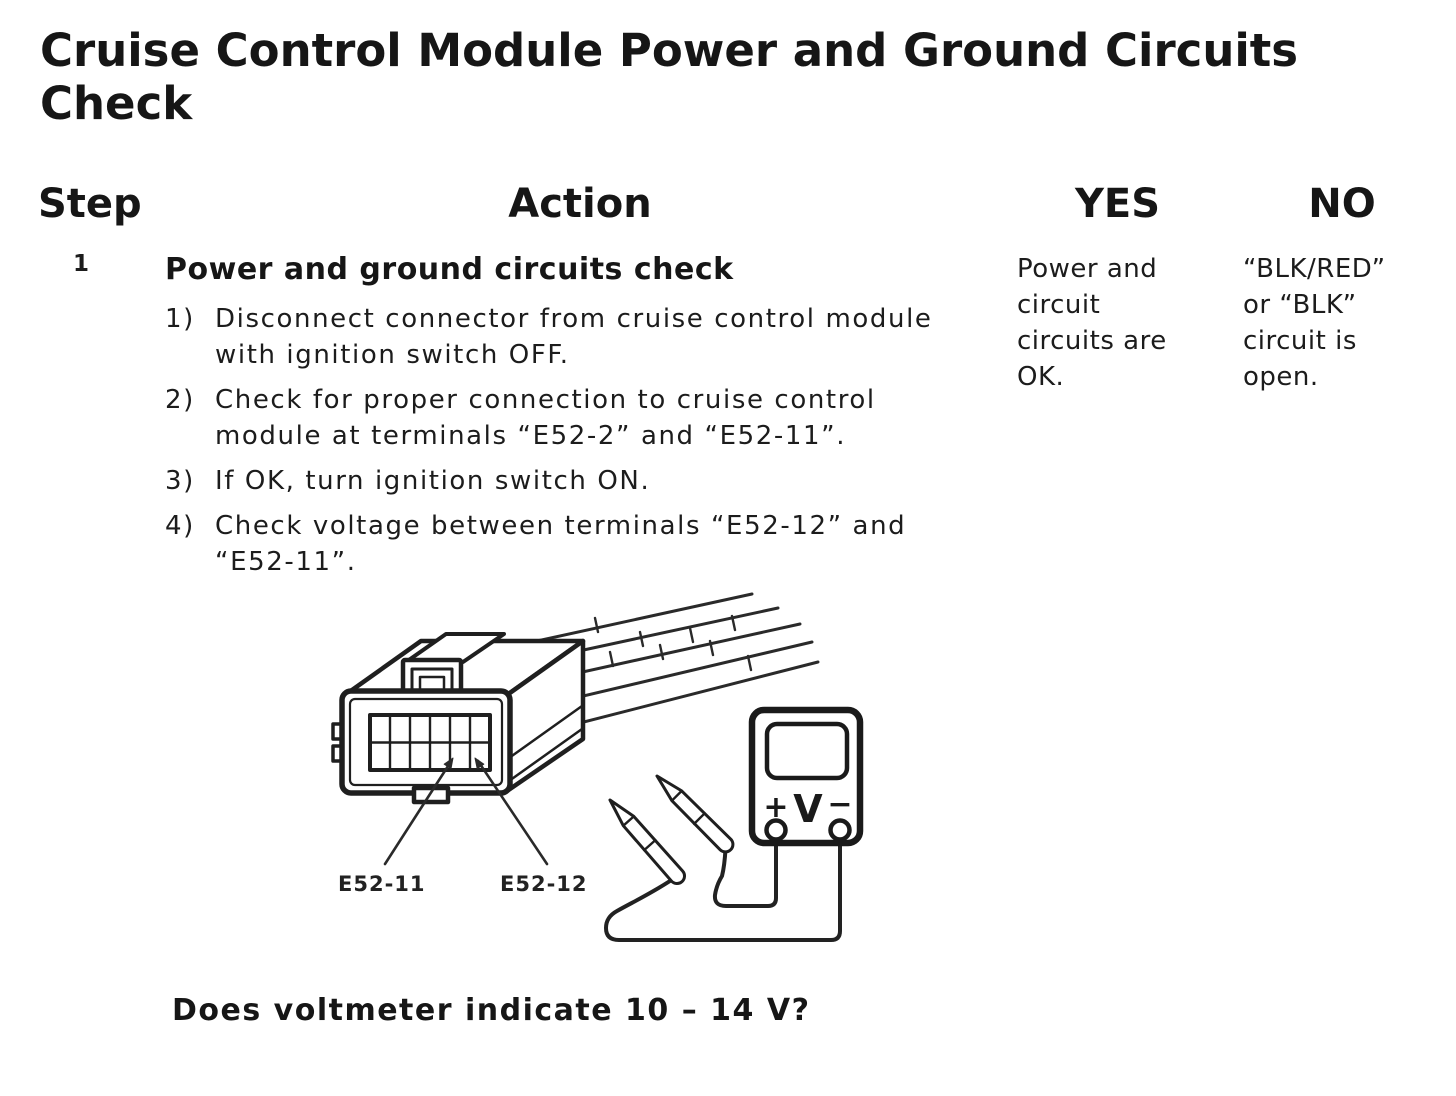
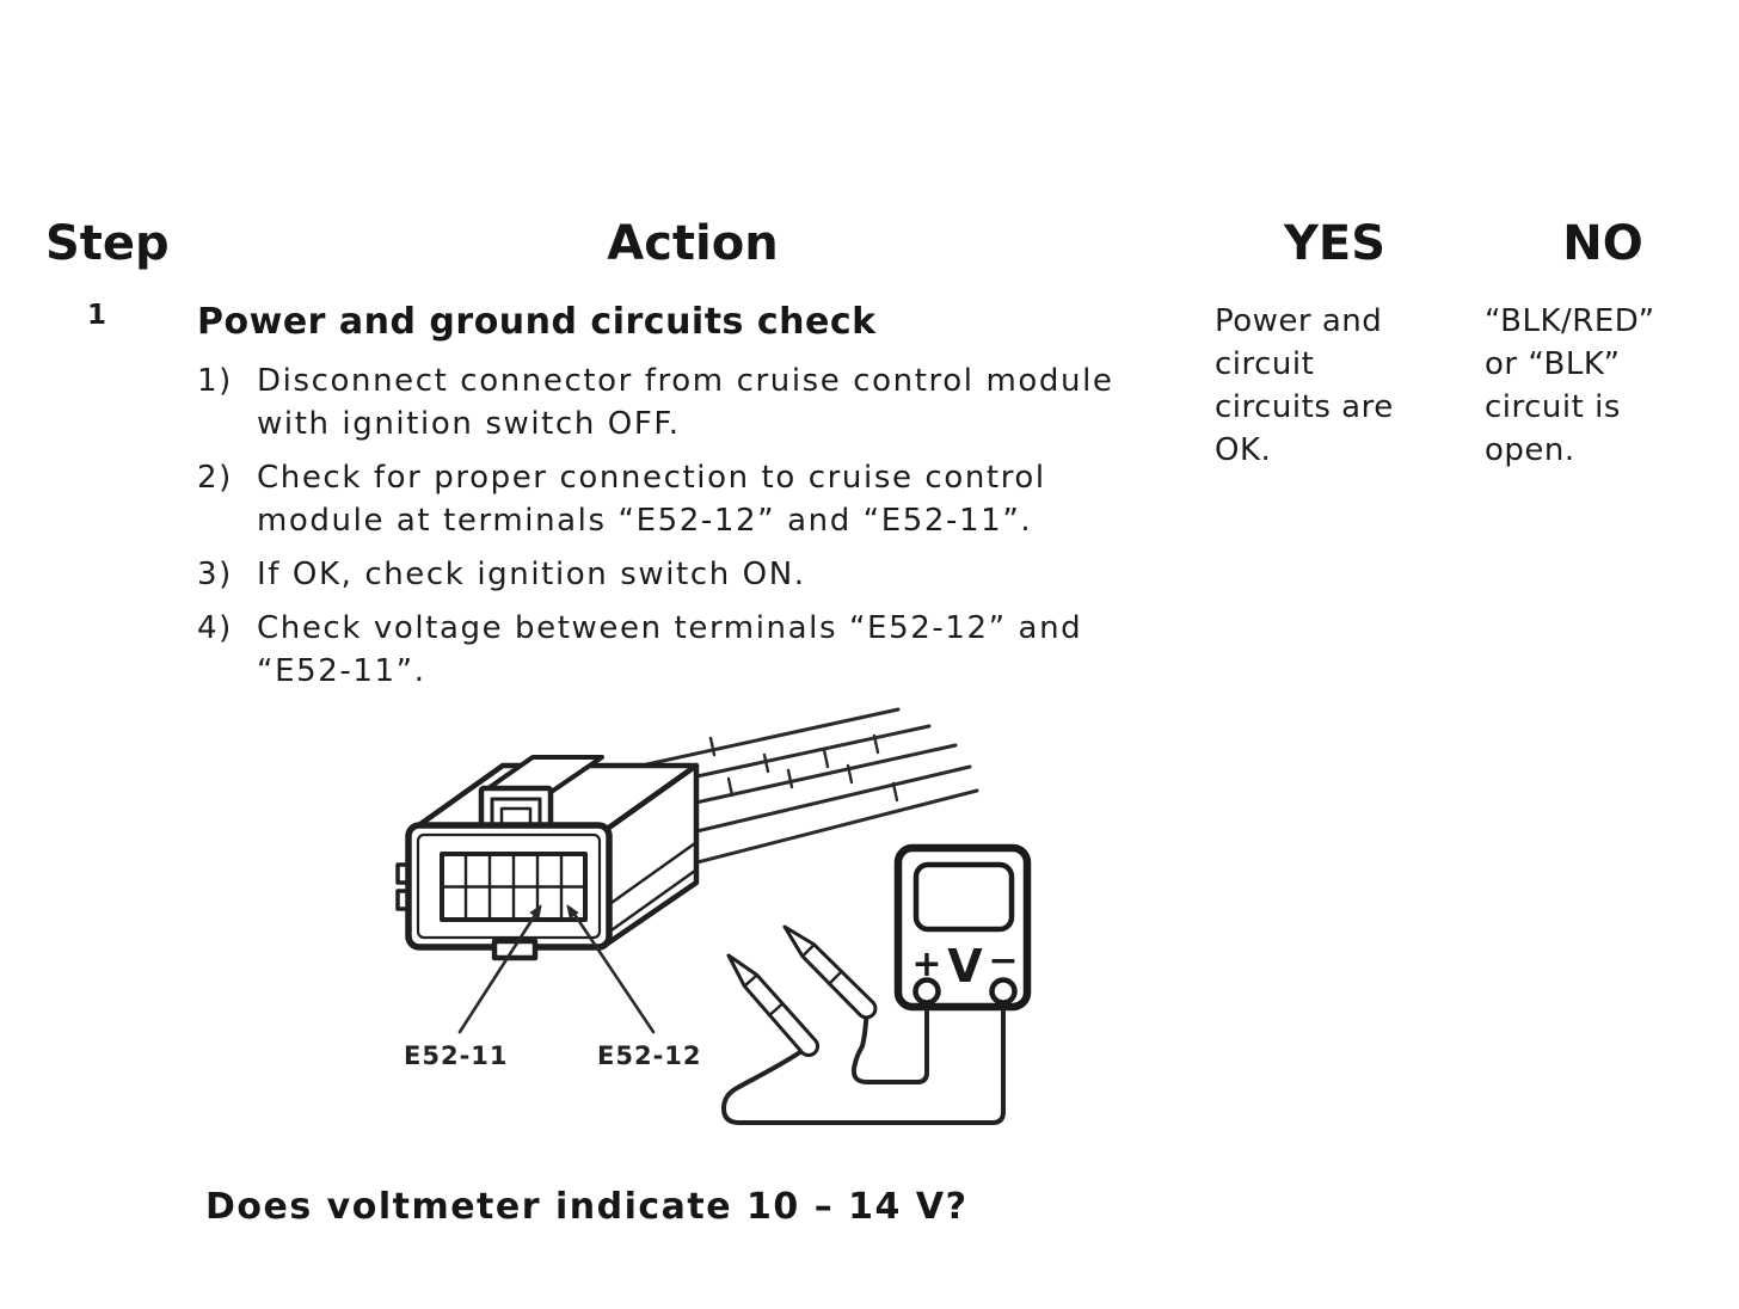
- Cruise Control Module Power and Ground Circuits
- Check
  Step
  Action
  YES
  NO
  1
  Power and ground circuits check
  1)
  Disconnect connector from cruise control module with ignition switch OFF.
  2)
- Check for proper connection to cruise control module at terminals “E52-2” and “E52-11”.
+ Check for proper connection to cruise control module at terminals “E52-12” and “E52-11”.
  3)
- If OK, turn ignition switch ON.
+ If OK, check ignition switch ON.
  4)
  Check voltage between terminals “E52-12” and “E52-11”.
  Power and circuit circuits are OK.
  “BLK/RED” or “BLK” circuit is open.
  E52-11
  E52-12
  +
  V
  −
  Does voltmeter indicate 10 – 14 V?
